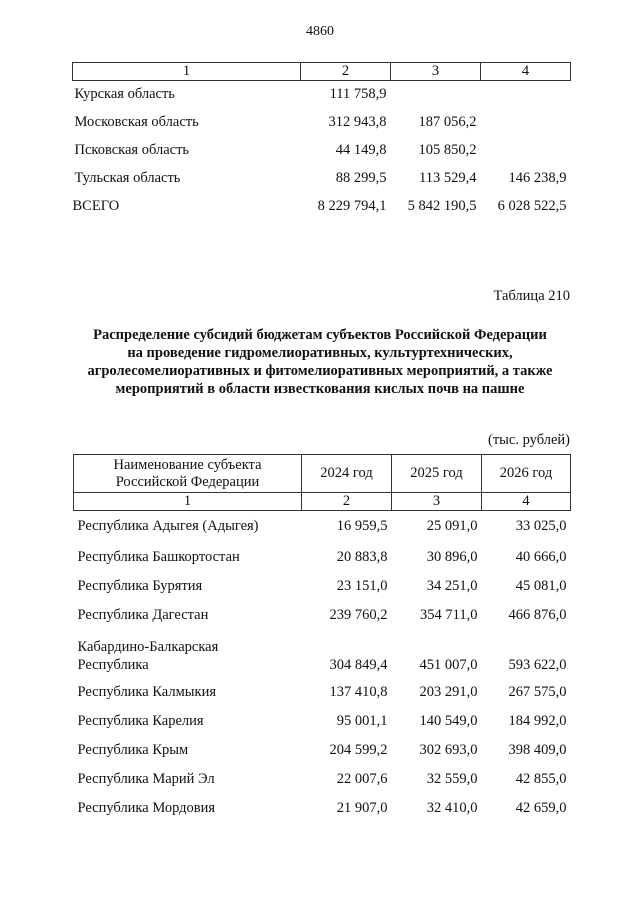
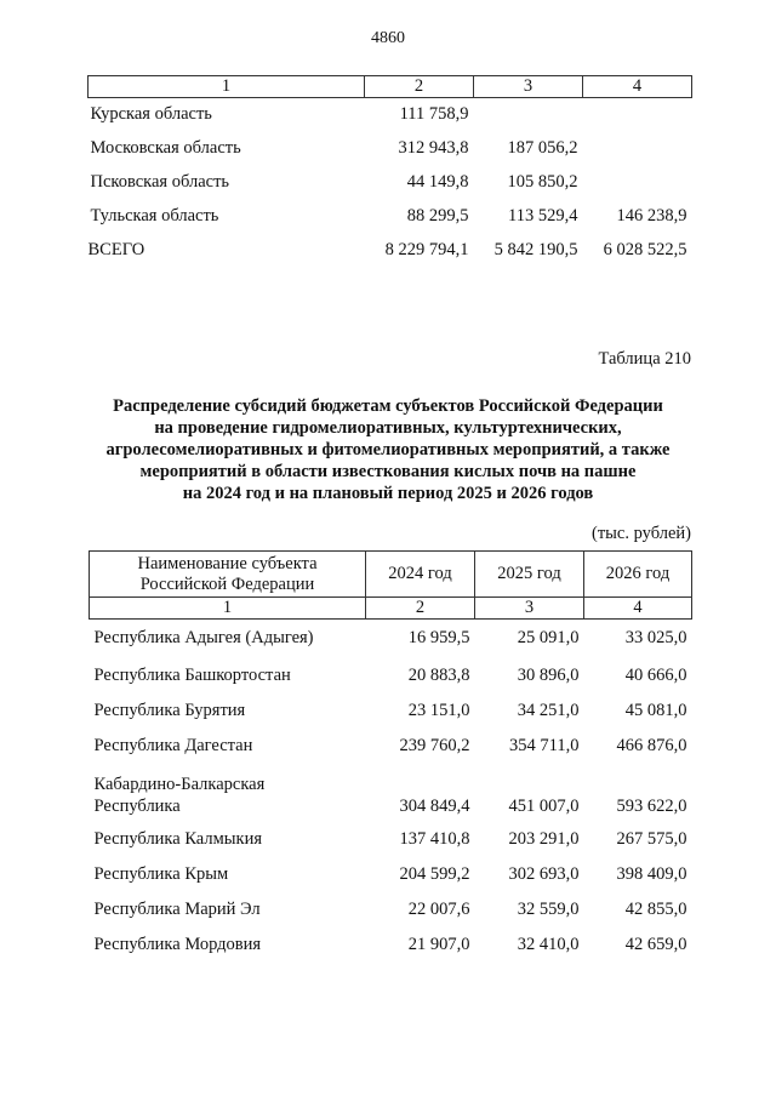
  4860
  1	2	3	4
  Курская область	111 758,9
  Московская область	312 943,8	187 056,2
  Псковская область	44 149,8	105 850,2
  Тульская область	88 299,5	113 529,4	146 238,9
  ВСЕГО	8 229 794,1	5 842 190,5	6 028 522,5
  Таблица 210
  Распределение субсидий бюджетам субъектов Российской Федерации
  на проведение гидромелиоративных, культуртехнических,
  агролесомелиоративных и фитомелиоративных мероприятий, а также
  мероприятий в области известкования кислых почв на пашне
+ на 2024 год и на плановый период 2025 и 2026 годов
  (тыс. рублей)
  Наименование субъекта Российской Федерации	2024 год	2025 год	2026 год
  1	2	3	4
  Республика Адыгея (Адыгея)	16 959,5	25 091,0	33 025,0
  Республика Башкортостан	20 883,8	30 896,0	40 666,0
  Республика Бурятия	23 151,0	34 251,0	45 081,0
  Республика Дагестан	239 760,2	354 711,0	466 876,0
  Кабардино-Балкарская Республика	304 849,4	451 007,0	593 622,0
  Республика Калмыкия	137 410,8	203 291,0	267 575,0
- Республика Карелия	95 001,1	140 549,0	184 992,0
  Республика Крым	204 599,2	302 693,0	398 409,0
  Республика Марий Эл	22 007,6	32 559,0	42 855,0
  Республика Мордовия	21 907,0	32 410,0	42 659,0
